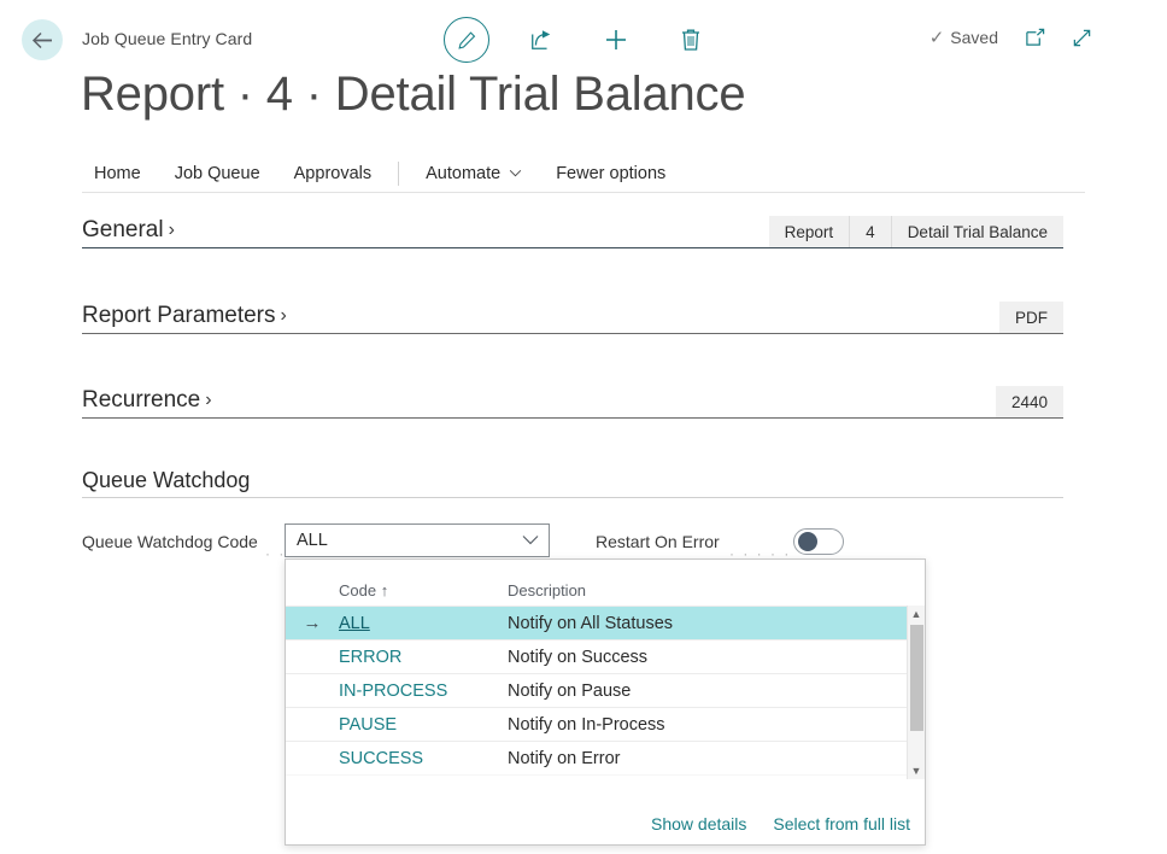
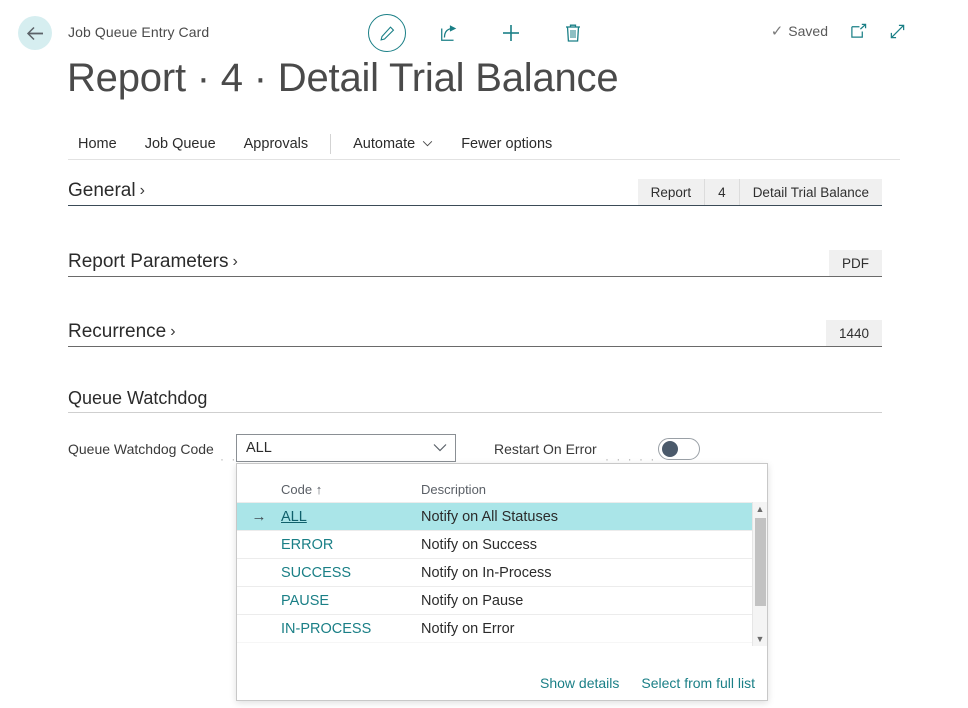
  Job Queue Entry Card
  ✓
  Saved
  Report · 4 · Detail Trial Balance
  Home
  Job Queue
  Approvals
  Automate
  Fewer options
  General
  ›
  Report
  4
  Detail Trial Balance
  Report Parameters
  ›
  PDF
  Recurrence
  ›
- 2440
+ 1440
  Queue Watchdog
  Queue Watchdog Code
  ALL
  Restart On Error
  · · · · ·
  Code ↑
  Description
  →
  ALL
  Notify on All Statuses
  ERROR
  Notify on Success
- IN-PROCESS
+ SUCCESS
- Notify on Pause
+ Notify on In-Process
  PAUSE
- Notify on In-Process
+ Notify on Pause
- SUCCESS
+ IN-PROCESS
  Notify on Error
  ▲
  ▼
  Show details
  Select from full list
